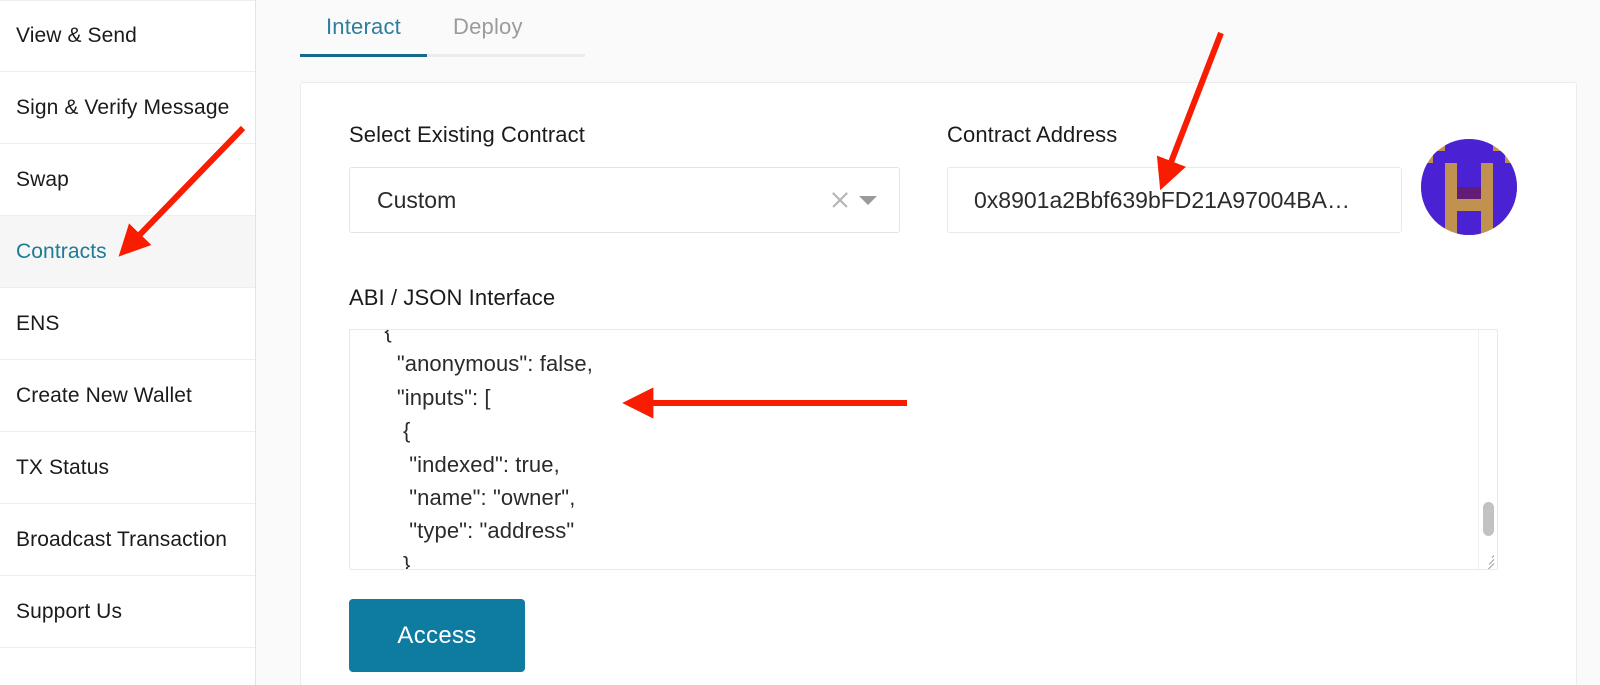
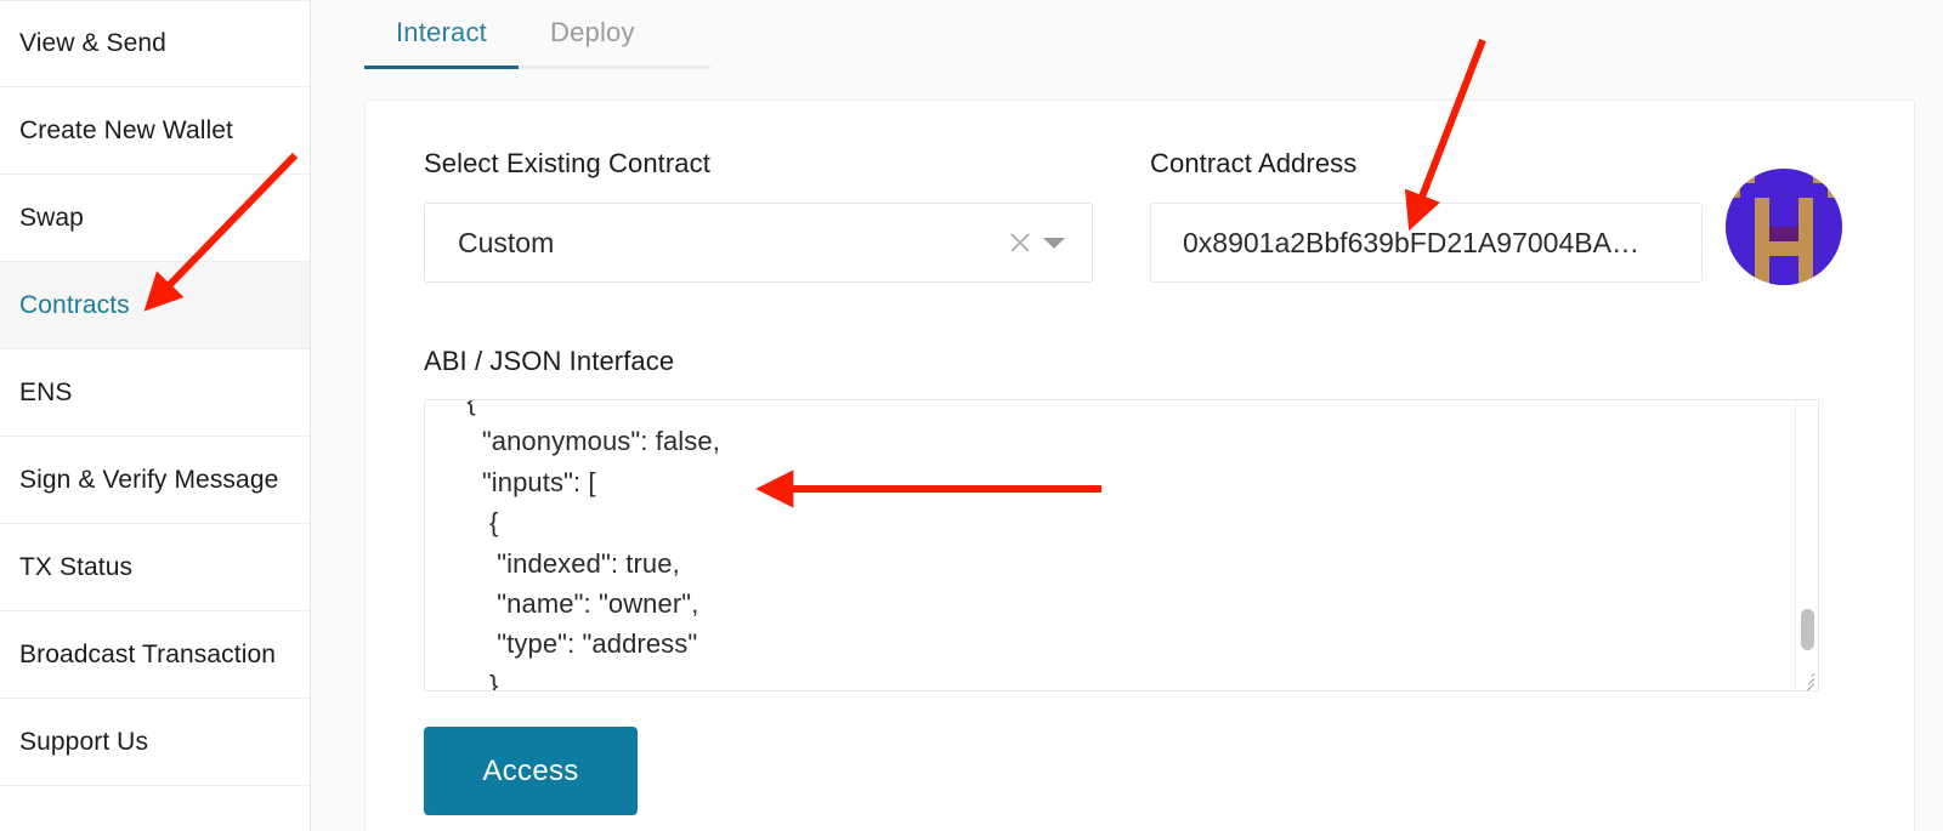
  View & Send
- Sign & Verify Message
+ Create New Wallet
  Swap
  Contracts
  ENS
- Create New Wallet
+ Sign & Verify Message
  TX Status
  Broadcast Transaction
  Support Us
  Interact
  Deploy
  Select Existing Contract
  Custom
  Contract Address
  0x8901a2Bbf639bFD21A97004BA…
  ABI / JSON Interface
  {
  "anonymous": false,
  "inputs": [
  {
  "indexed": true,
  "name": "owner",
  "type": "address"
  },
  Access
